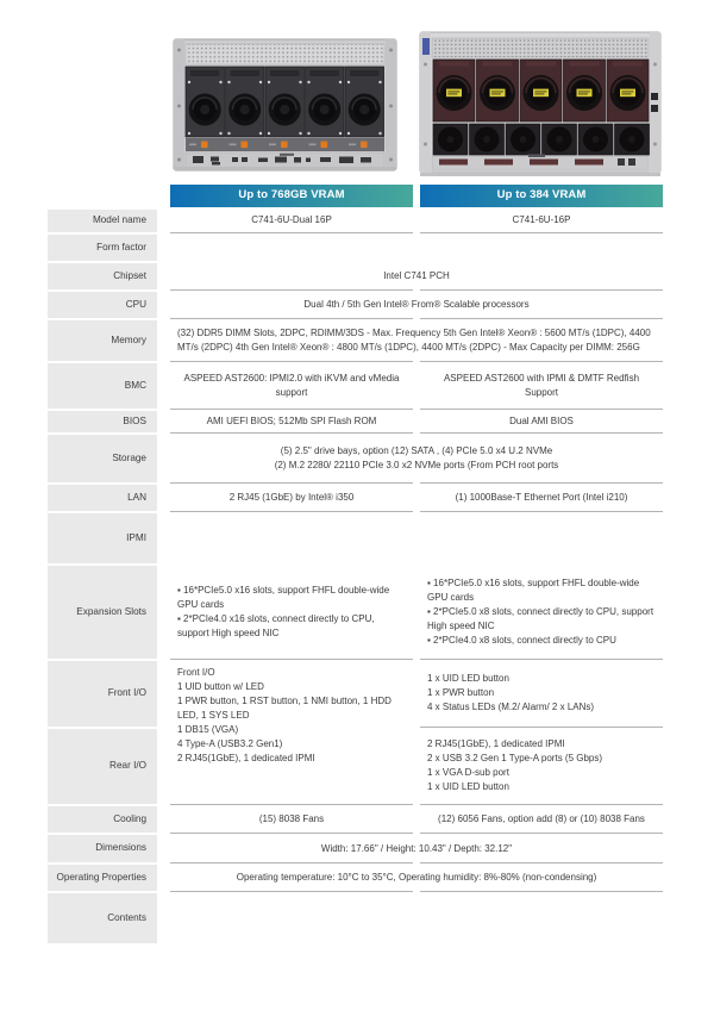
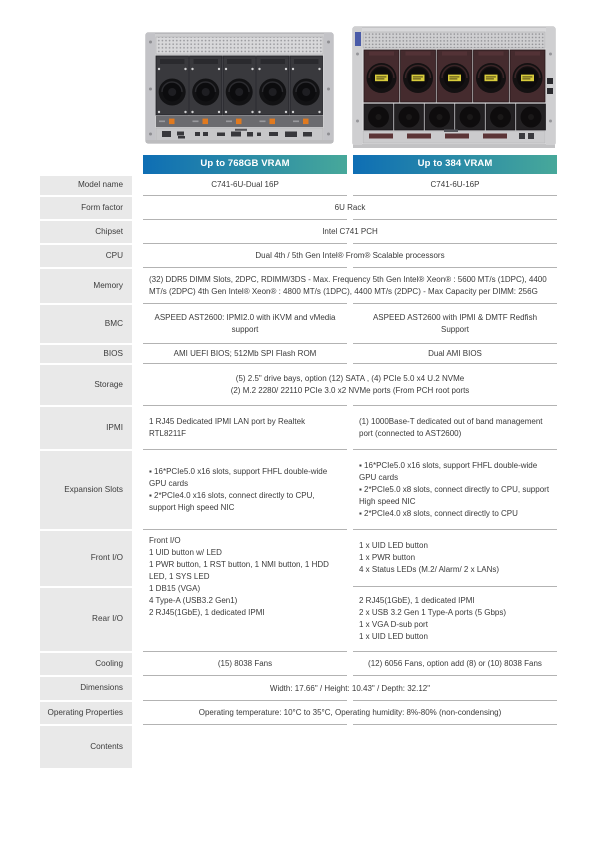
  Up to 768GB VRAM
  Up to 384 VRAM
  Model name
  C741-6U-Dual 16P
  C741-6U-16P
  Form factor
+ 6U Rack
  Chipset
  Intel C741 PCH
  CPU
  Dual 4th / 5th Gen Intel® From® Scalable processors
  Memory
  (32) DDR5 DIMM Slots, 2DPC, RDIMM/3DS - Max. Frequency 5th Gen Intel® Xeon® : 5600 MT/s (1DPC), 4400 MT/s (2DPC) 4th Gen Intel® Xeon® : 4800 MT/s (1DPC), 4400 MT/s (2DPC) - Max Capacity per DIMM: 256G
  BMC
  ASPEED AST2600: IPMI2.0 with iKVM and vMedia support
  ASPEED AST2600 with IPMI & DMTF Redfish Support
  BIOS
  AMI UEFI BIOS; 512Mb SPI Flash ROM
  Dual AMI BIOS
  Storage
  (5) 2.5" drive bays, option (12) SATA , (4) PCIe 5.0 x4 U.2 NVMe
  (2) M.2 2280/ 22110 PCIe 3.0 x2 NVMe ports (From PCH root ports
- LAN
- 2 RJ45 (1GbE) by Intel® i350
- (1) 1000Base-T Ethernet Port (Intel i210)
  IPMI
+ 1 RJ45 Dedicated IPMI LAN port by Realtek RTL8211F
+ (1) 1000Base-T dedicated out of band management port (connected to AST2600)
  Expansion Slots
  ▪ 16*PCIe5.0 x16 slots, support FHFL double-wide GPU cards
  ▪ 2*PCIe4.0 x16 slots, connect directly to CPU, support High speed NIC
  ▪ 16*PCIe5.0 x16 slots, support FHFL double-wide GPU cards
  ▪ 2*PCIe5.0 x8 slots, connect directly to CPU, support High speed NIC
  ▪ 2*PCIe4.0 x8 slots, connect directly to CPU
  Front I/O
  Rear I/O
  Front I/O
  1 UID button w/ LED
  1 PWR button, 1 RST button, 1 NMI button, 1 HDD LED, 1 SYS LED
  1 DB15 (VGA)
  4 Type-A (USB3.2 Gen1)
  2 RJ45(1GbE), 1 dedicated IPMI
  1 x UID LED button
  1 x PWR button
  4 x Status LEDs (M.2/ Alarm/ 2 x LANs)
  2 RJ45(1GbE), 1 dedicated IPMI
  2 x USB 3.2 Gen 1 Type-A ports (5 Gbps)
  1 x VGA D-sub port
  1 x UID LED button
  Cooling
  (15) 8038 Fans
  (12) 6056 Fans, option add (8) or (10) 8038 Fans
  Dimensions
  Width: 17.66" / Height: 10.43" / Depth: 32.12"
  Operating Properties
  Operating temperature: 10°C to 35°C, Operating humidity: 8%-80% (non-condensing)
  Contents
